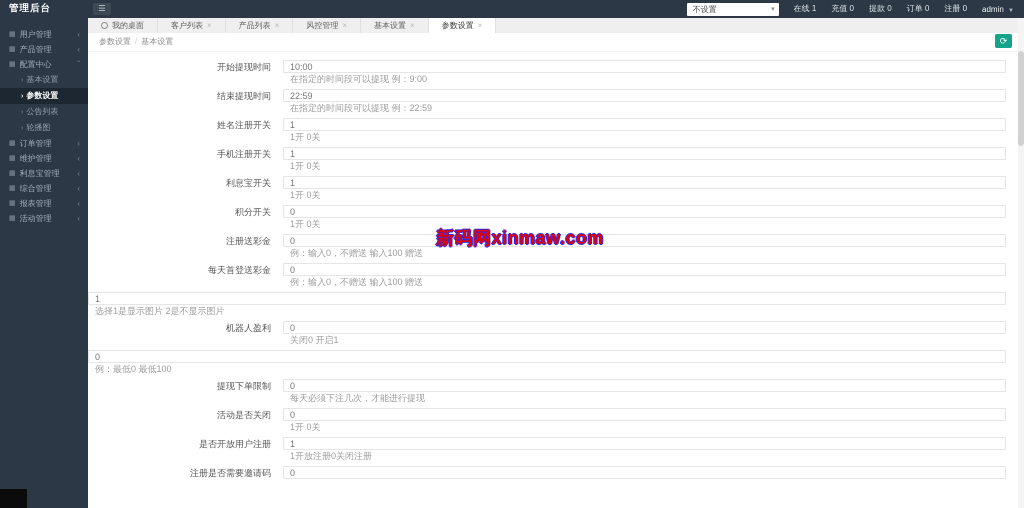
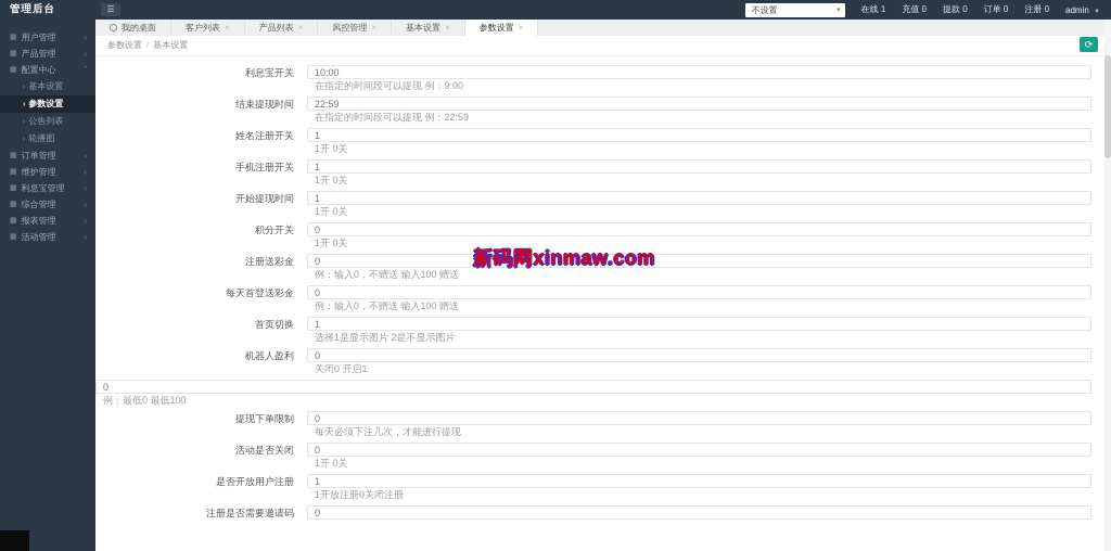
  管理后台
  用户管理
  ‹
  产品管理
  ‹
  配置中心
  ˇ
  基本设置
  参数设置
  公告列表
  轮播图
  订单管理
  ‹
  维护管理
  ‹
  利息宝管理
  ‹
  综合管理
  ‹
  报表管理
  ‹
  活动管理
  ‹
  ☰
  不设置
  在线 1
  充值 0
  提款 0
  订单 0
  注册 0
  admin
  我的桌面
  客户列表
  ×
  产品列表
  ×
  风控管理
  ×
  基本设置
  ×
  参数设置
  ×
  参数设置 / 基本设置
  ⟳
- 开始提现时间
+ 利息宝开关
  10:00
  在指定的时间段可以提现 例：9:00
  结束提现时间
  22:59
  在指定的时间段可以提现 例：22:59
  姓名注册开关
  1
  1开 0关
  手机注册开关
  1
  1开 0关
- 利息宝开关
+ 开始提现时间
  1
  1开 0关
  积分开关
  0
  1开 0关
  注册送彩金
  0
  例：输入0，不赠送 输入100 赠送
  每天首登送彩金
  0
  例：输入0，不赠送 输入100 赠送
+ 首页切换
  1
  选择1是显示图片 2是不显示图片
  机器人盈利
  0
  关闭0 开启1
  0
  例：最低0 最低100
  提现下单限制
  0
  每天必须下注几次，才能进行提现
  活动是否关闭
  0
  1开 0关
  是否开放用户注册
  1
  1开放注册0关闭注册
  注册是否需要邀请码
  0
  新码网xinmaw.com
